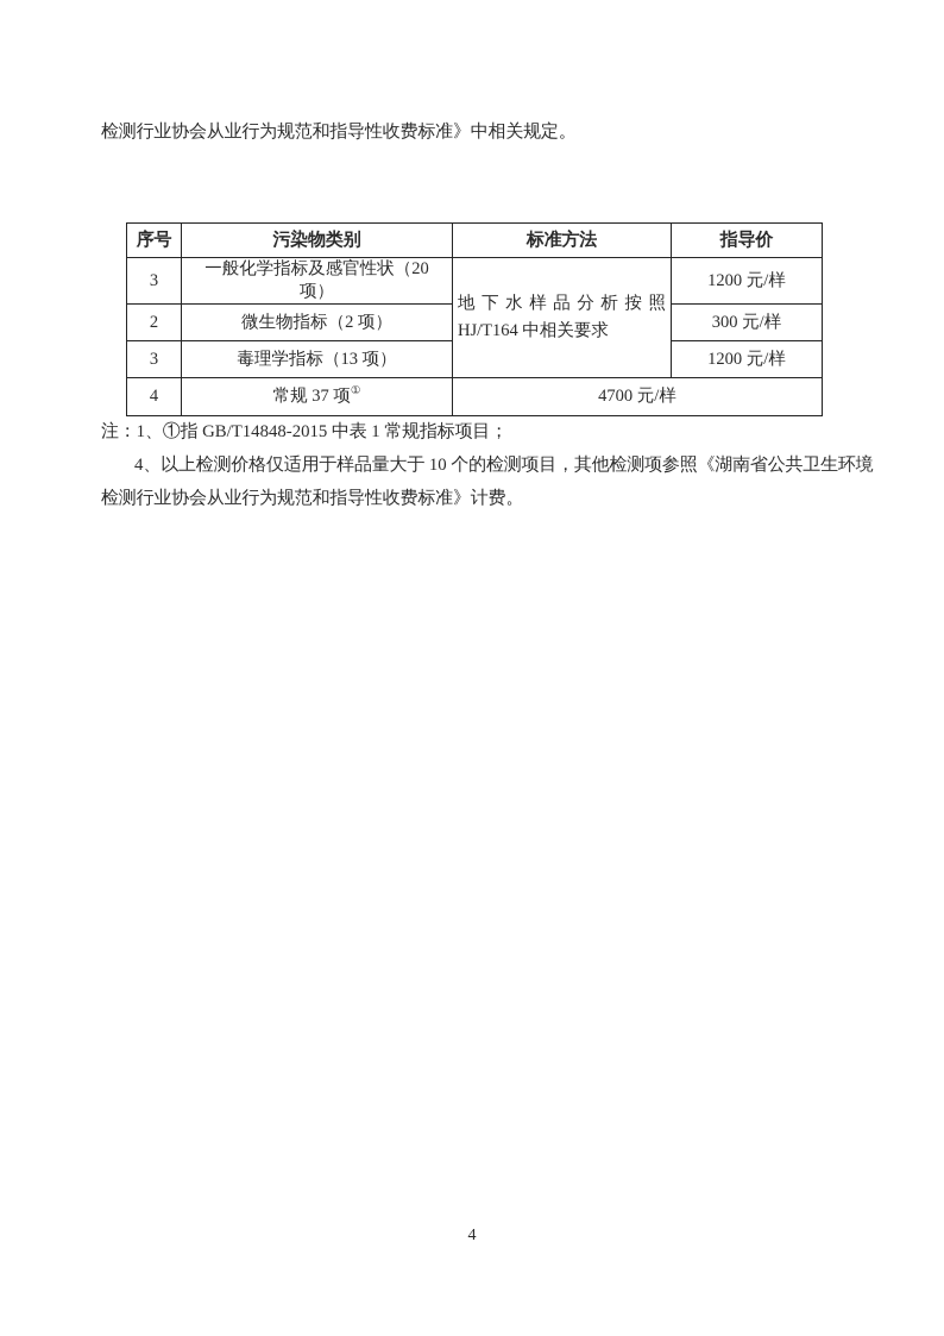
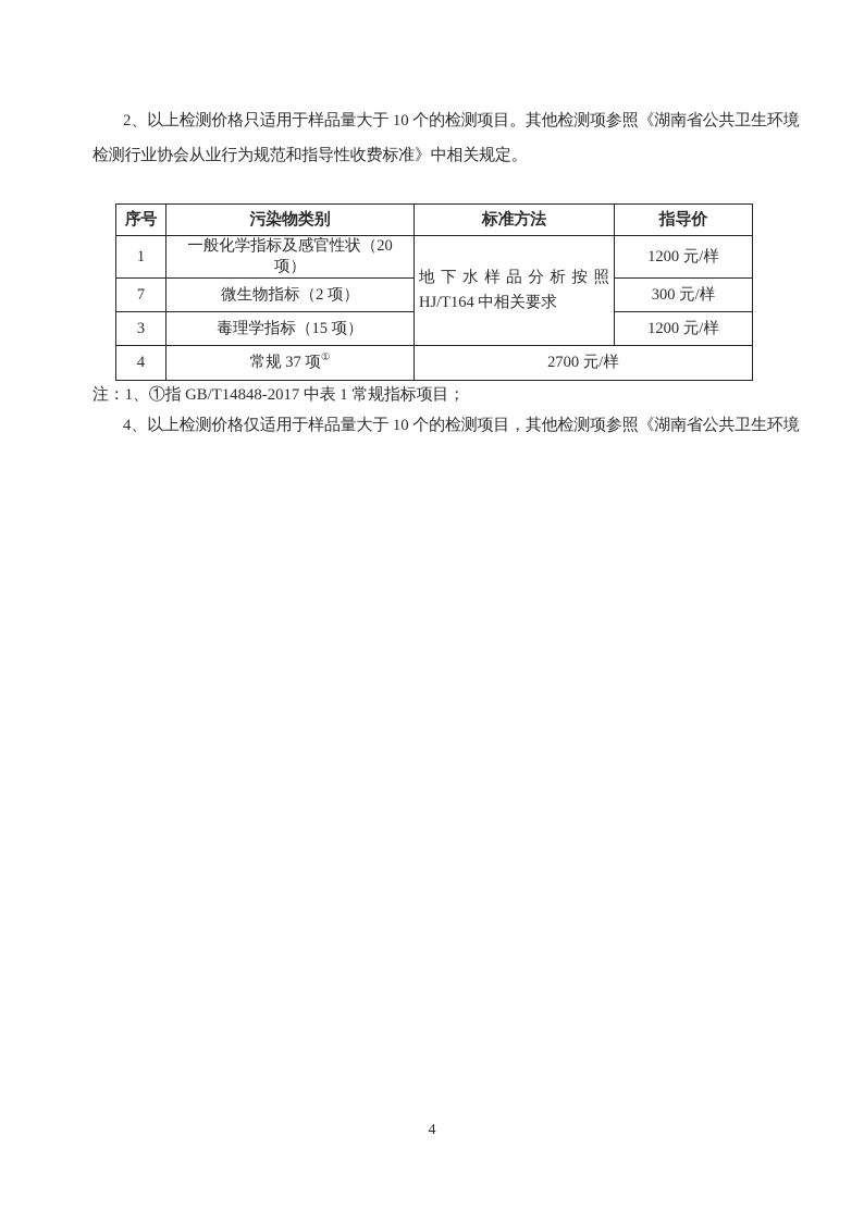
+ 2、以上检测价格只适用于样品量大于 10 个的检测项目。其他检测项参照《湖南省公共卫生环境
  检测行业协会从业行为规范和指导性收费标准》中相关规定。
  序号	污染物类别	标准方法	指导价
- 3	一般化学指标及感官性状（20 项）	地 下 水 样 品 分 析 按 照 HJ/T164 中相关要求	1200 元/样
+ 1	一般化学指标及感官性状（20 项）	地 下 水 样 品 分 析 按 照 HJ/T164 中相关要求	1200 元/样
- 2	微生物指标（2 项）	300 元/样
+ 7	微生物指标（2 项）	300 元/样
- 3	毒理学指标（13 项）	1200 元/样
+ 3	毒理学指标（15 项）	1200 元/样
- 4	常规 37 项①	4700 元/样
+ 4	常规 37 项①	2700 元/样
- 注：1、①指 GB/T14848-2015 中表 1 常规指标项目；
+ 注：1、①指 GB/T14848-2017 中表 1 常规指标项目；
  4、以上检测价格仅适用于样品量大于 10 个的检测项目，其他检测项参照《湖南省公共卫生环境
- 检测行业协会从业行为规范和指导性收费标准》计费。
  4
